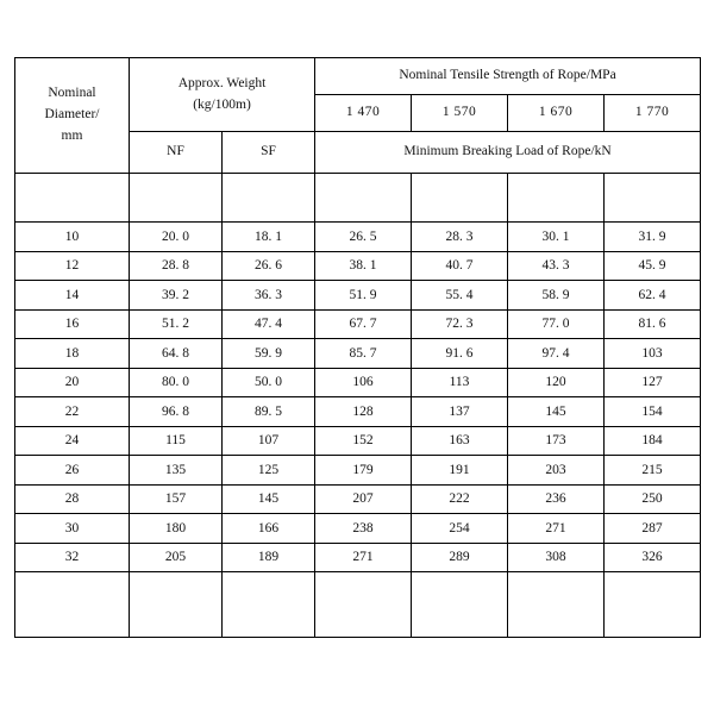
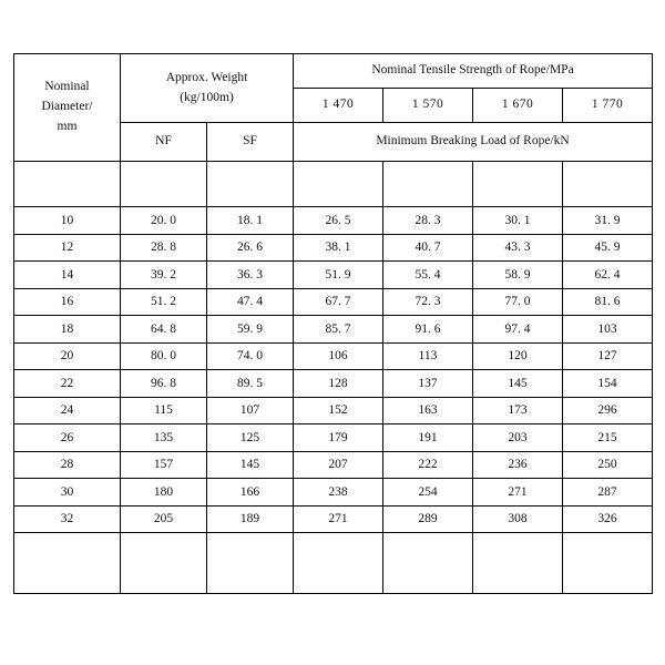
  Nominal Diameter/ mm	Approx. Weight (kg/100m)	Nominal Tensile Strength of Rope/MPa
  1 470	1 570	1 670	1 770
  NF	SF	Minimum Breaking Load of Rope/kN
  10	20. 0	18. 1	26. 5	28. 3	30. 1	31. 9
  12	28. 8	26. 6	38. 1	40. 7	43. 3	45. 9
  14	39. 2	36. 3	51. 9	55. 4	58. 9	62. 4
  16	51. 2	47. 4	67. 7	72. 3	77. 0	81. 6
  18	64. 8	59. 9	85. 7	91. 6	97. 4	103
- 20	80. 0	50. 0	106	113	120	127
+ 20	80. 0	74. 0	106	113	120	127
  22	96. 8	89. 5	128	137	145	154
- 24	115	107	152	163	173	184
+ 24	115	107	152	163	173	296
  26	135	125	179	191	203	215
  28	157	145	207	222	236	250
  30	180	166	238	254	271	287
  32	205	189	271	289	308	326
